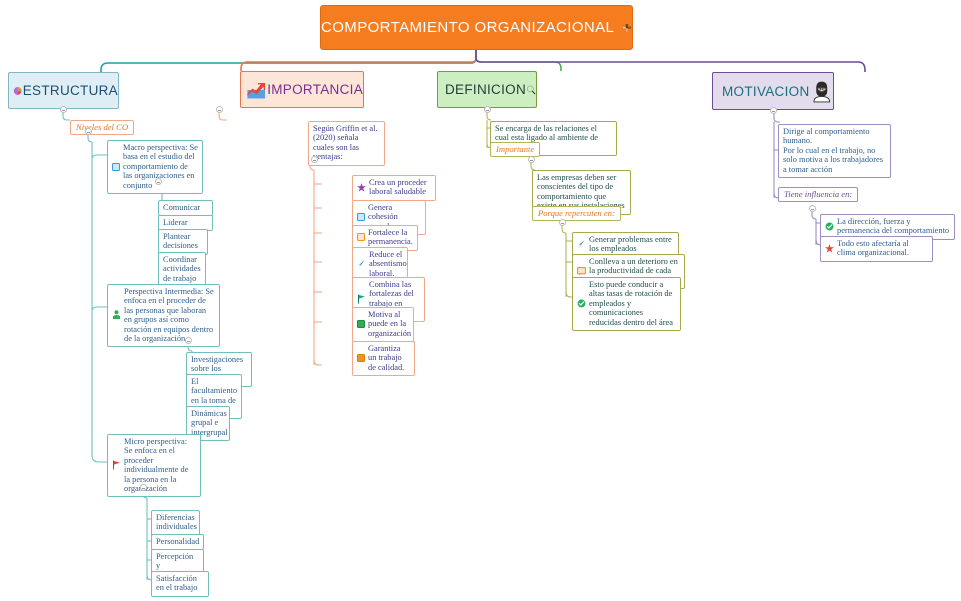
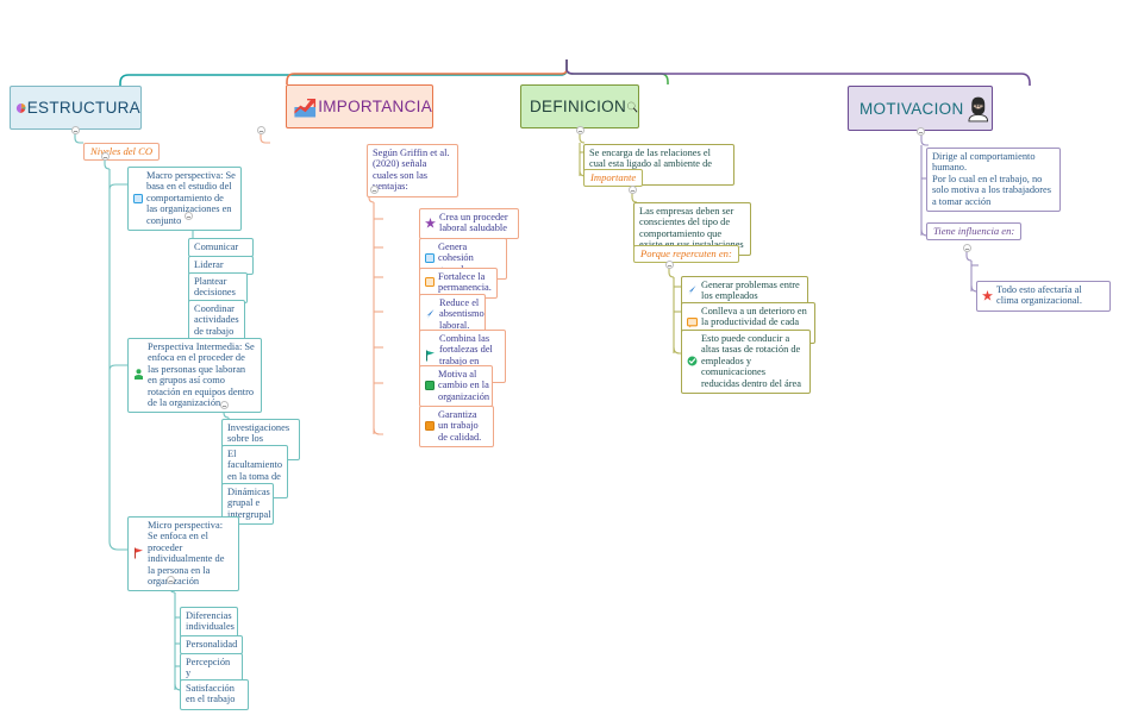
- COMPORTAMIENTO ORGANIZACIONAL
  ESTRUCTURA
  Niveles del CO
  Macro perspectiva: Se basa en el estudio del comportamiento de las organizaciones en conjunto
  Comunicar
  Liderar
  Plantear decisiones
  Coordinar actividades de trabajo
  Perspectiva Intermedia: Se enfoca en el proceder de las personas que laboran en grupos así como rotación en equipos dentro de la organización
  Investigaciones sobre los
  El facultamiento en la toma de
  Dinámicas grupal e intergrupal
  Micro perspectiva: Se enfoca en el proceder individualmente de la persona en la orgazación
  Diferencias individuales
  Personalidad
  Satisfacción en el trabajo
  IMPORTANCIA
  Según Griffin et al. (2020) señala cuales son las entajas:
  Crea un proceder laboral saludable
  Fortalece la permanencia.
  Reduce el absentismo laboral.
  Combina las fortalezas del trabajo en
- Motiva al puede en la organización
+ Motiva al cambio en la organización
  Garantiza un trabajo de calidad.
  DEFINICION
  Se encarga de las relaciones el cual esta ligado al ambiente de
  Importante
  Las empresas deben ser conscientes del tipo de comportamiento que s
  Porque repercuten en:
  Generar problemas entre los empleados
  Conlleva a un deterioro en la productividad de cada
  Esto puede conducir a altas tasas de rotación de empleados y comunicaciones reducidas dentro del área
  MOTIVACION
  Dirige al comportamiento humano.
  Por lo cual en el trabajo, no solo motiva a los trabajadores a tomar acción
  Tiene influencia en:
- La dirección, fuerza y permanencia del comportamiento
  Todo esto afectaría al clima organizacional.
